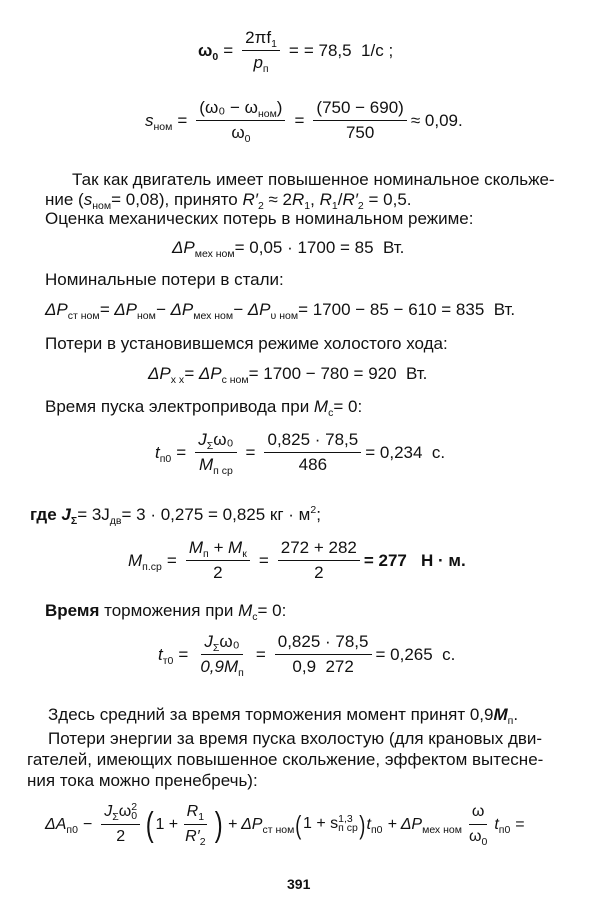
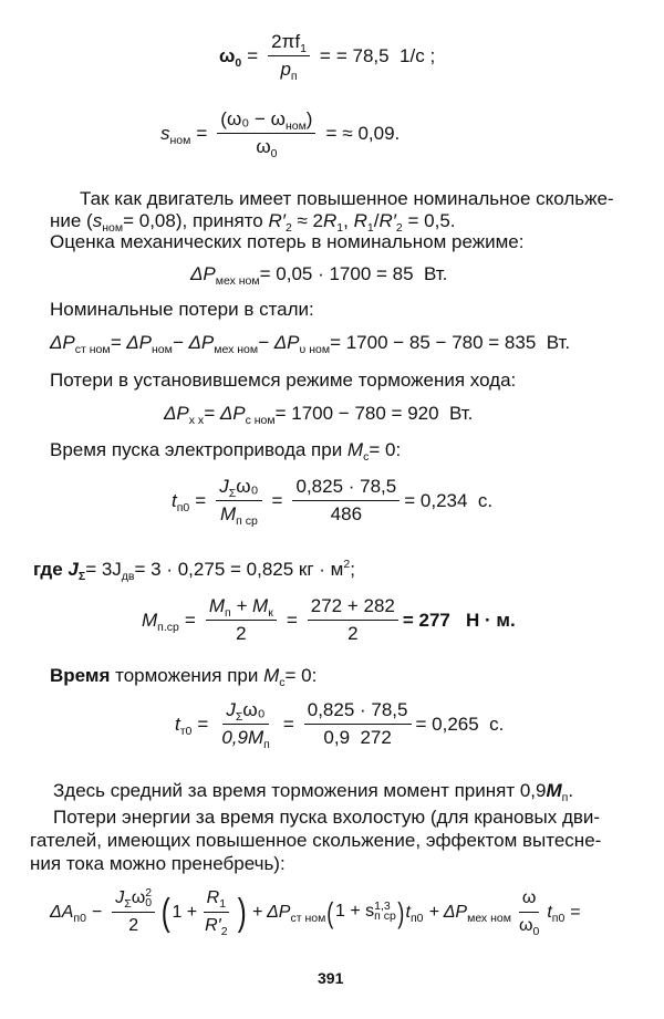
  ω0
  =
  2πf1
  pп
  =
  = 78,5 1/c ;
  sном
  =
  (ω₀ − ωном)
  ω0
  =
- (750 − 690)
- 750
  ≈ 0,09.
  Так как двигатель имеет повышенное номинальное скольже-
  ние (sном= 0,08), принято R′2 ≈ 2R1, R1/R′2 = 0,5.
  Оценка механических потерь в номинальном режиме:
  ΔPмех ном= 0,05 · 1700 = 85 Вт.
  Номинальные потери в стали:
- ΔPст ном= ΔPном− ΔPмех ном− ΔPυ ном= 1700 − 85 − 610 = 835 Вт.
+ ΔPст ном= ΔPном− ΔPмех ном− ΔPυ ном= 1700 − 85 − 780 = 835 Вт.
- Потери в установившемся режиме холостого хода:
+ Потери в установившемся режиме торможения хода:
  ΔPx x= ΔPc ном= 1700 − 780 = 920 Вт.
  Время пуска электропривода при Mc= 0:
  tп0
  =
  JΣω₀
  Mп ср
  =
  0,825 · 78,5
  486
  = 0,234 с.
  где JΣ= 3Jдв= 3 · 0,275 = 0,825 кг · м2;
  Mп.ср
  =
  Mп + Mк
  2
  =
  272 + 282
  2
  = 277 Н · м.
  Время торможения при Mc= 0:
  tт0
  =
  JΣω₀
  0,9Mп
  =
  0,825 · 78,5
  0,9 272
  = 0,265 с.
  Здесь средний за время торможения момент принят 0,9Mп.
  Потери энергии за время пуска вхолостую (для крановых дви-
  гателей, имеющих повышенное скольжение, эффектом вытесне-
  ния тока можно пренебречь):
  ΔAп0
  −
  JΣω
  2
  0
  2
  (
  1 +
  R1
  R′2
  )
  + ΔPст ном
  (
  1 + s
  1,3
  п ср
  )
  tп0
  + ΔPмех ном
  ω
  ω0
  tп0
  =
  391
